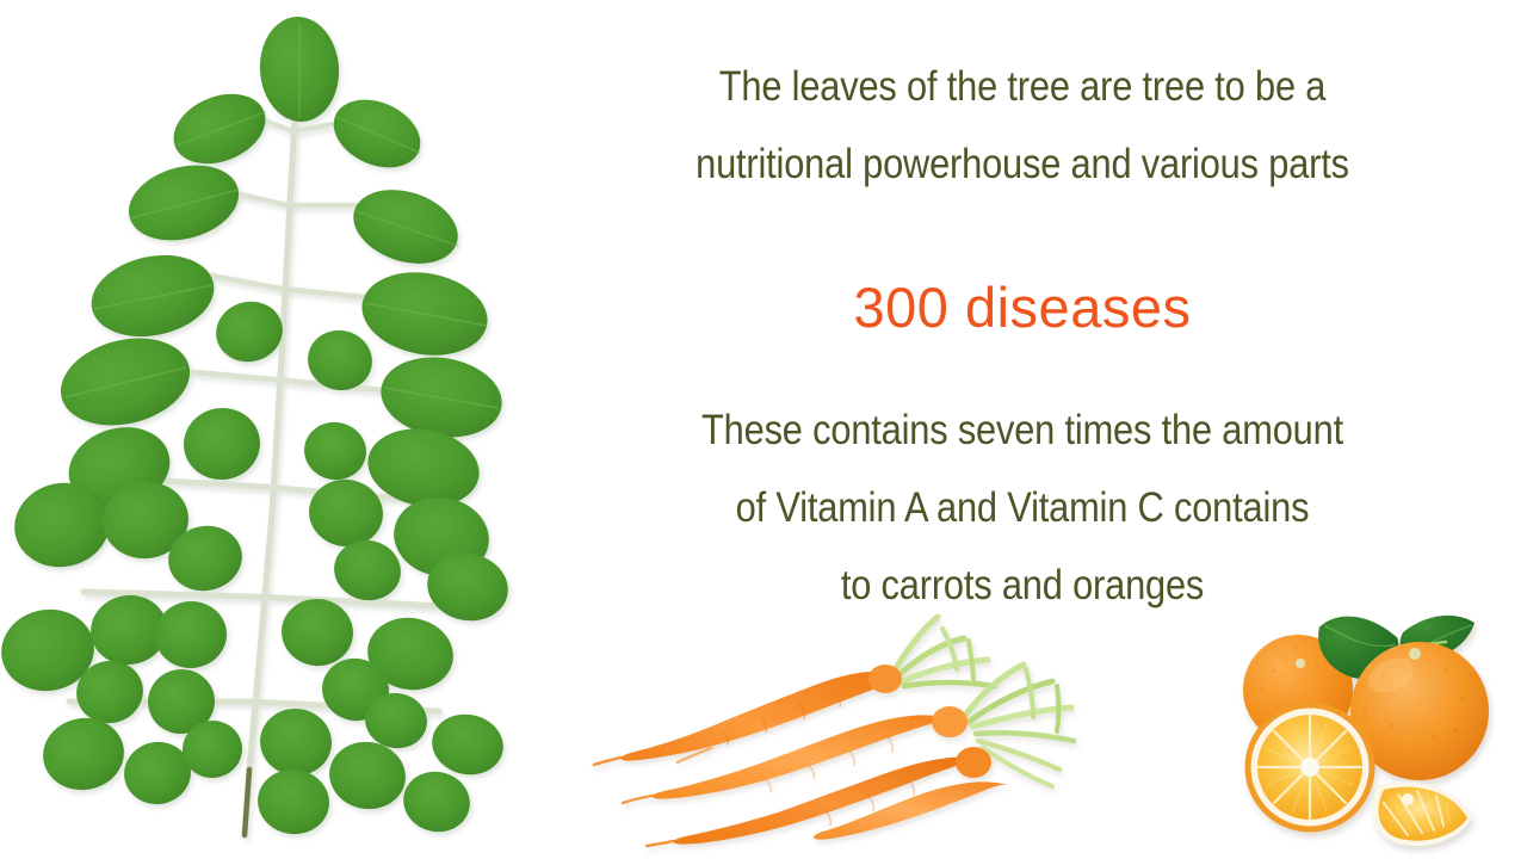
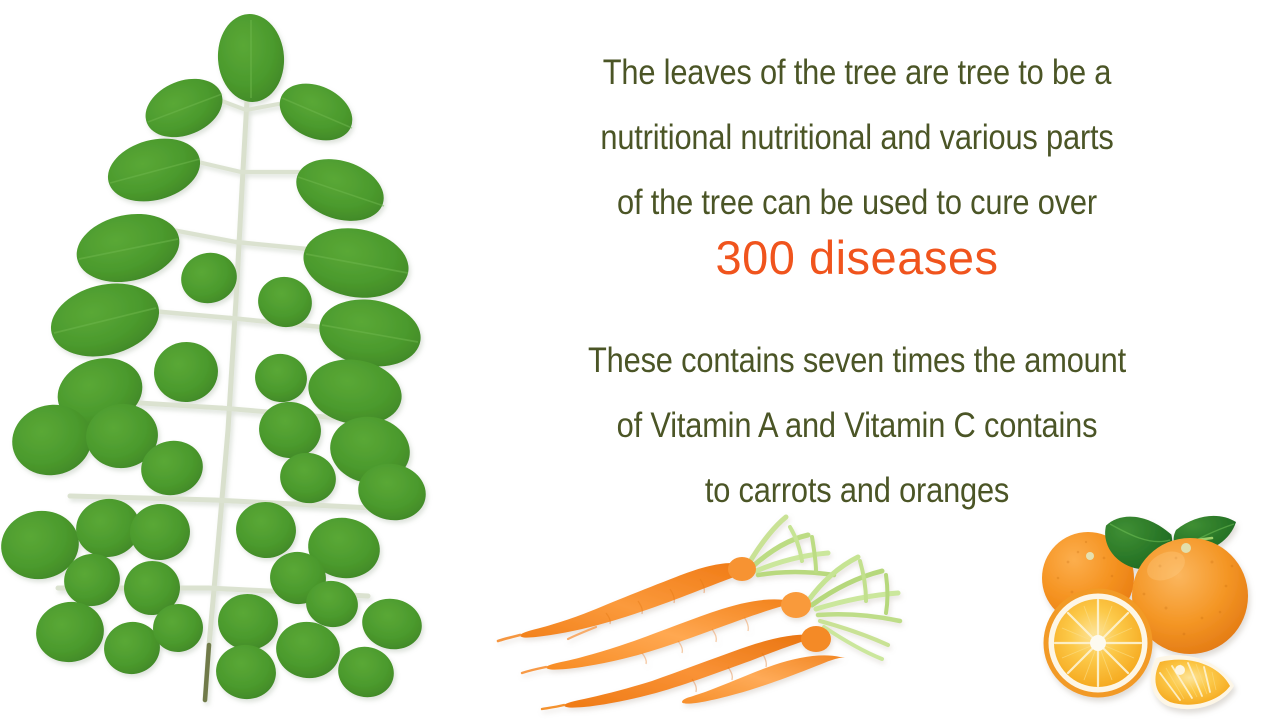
  The leaves of the tree are tree to be a
- nutritional powerhouse and various parts
+ nutritional nutritional and various parts
+ of the tree can be used to cure over
  300 diseases
  These contains seven times the amount
  of Vitamin A and Vitamin C contains
  to carrots and oranges
